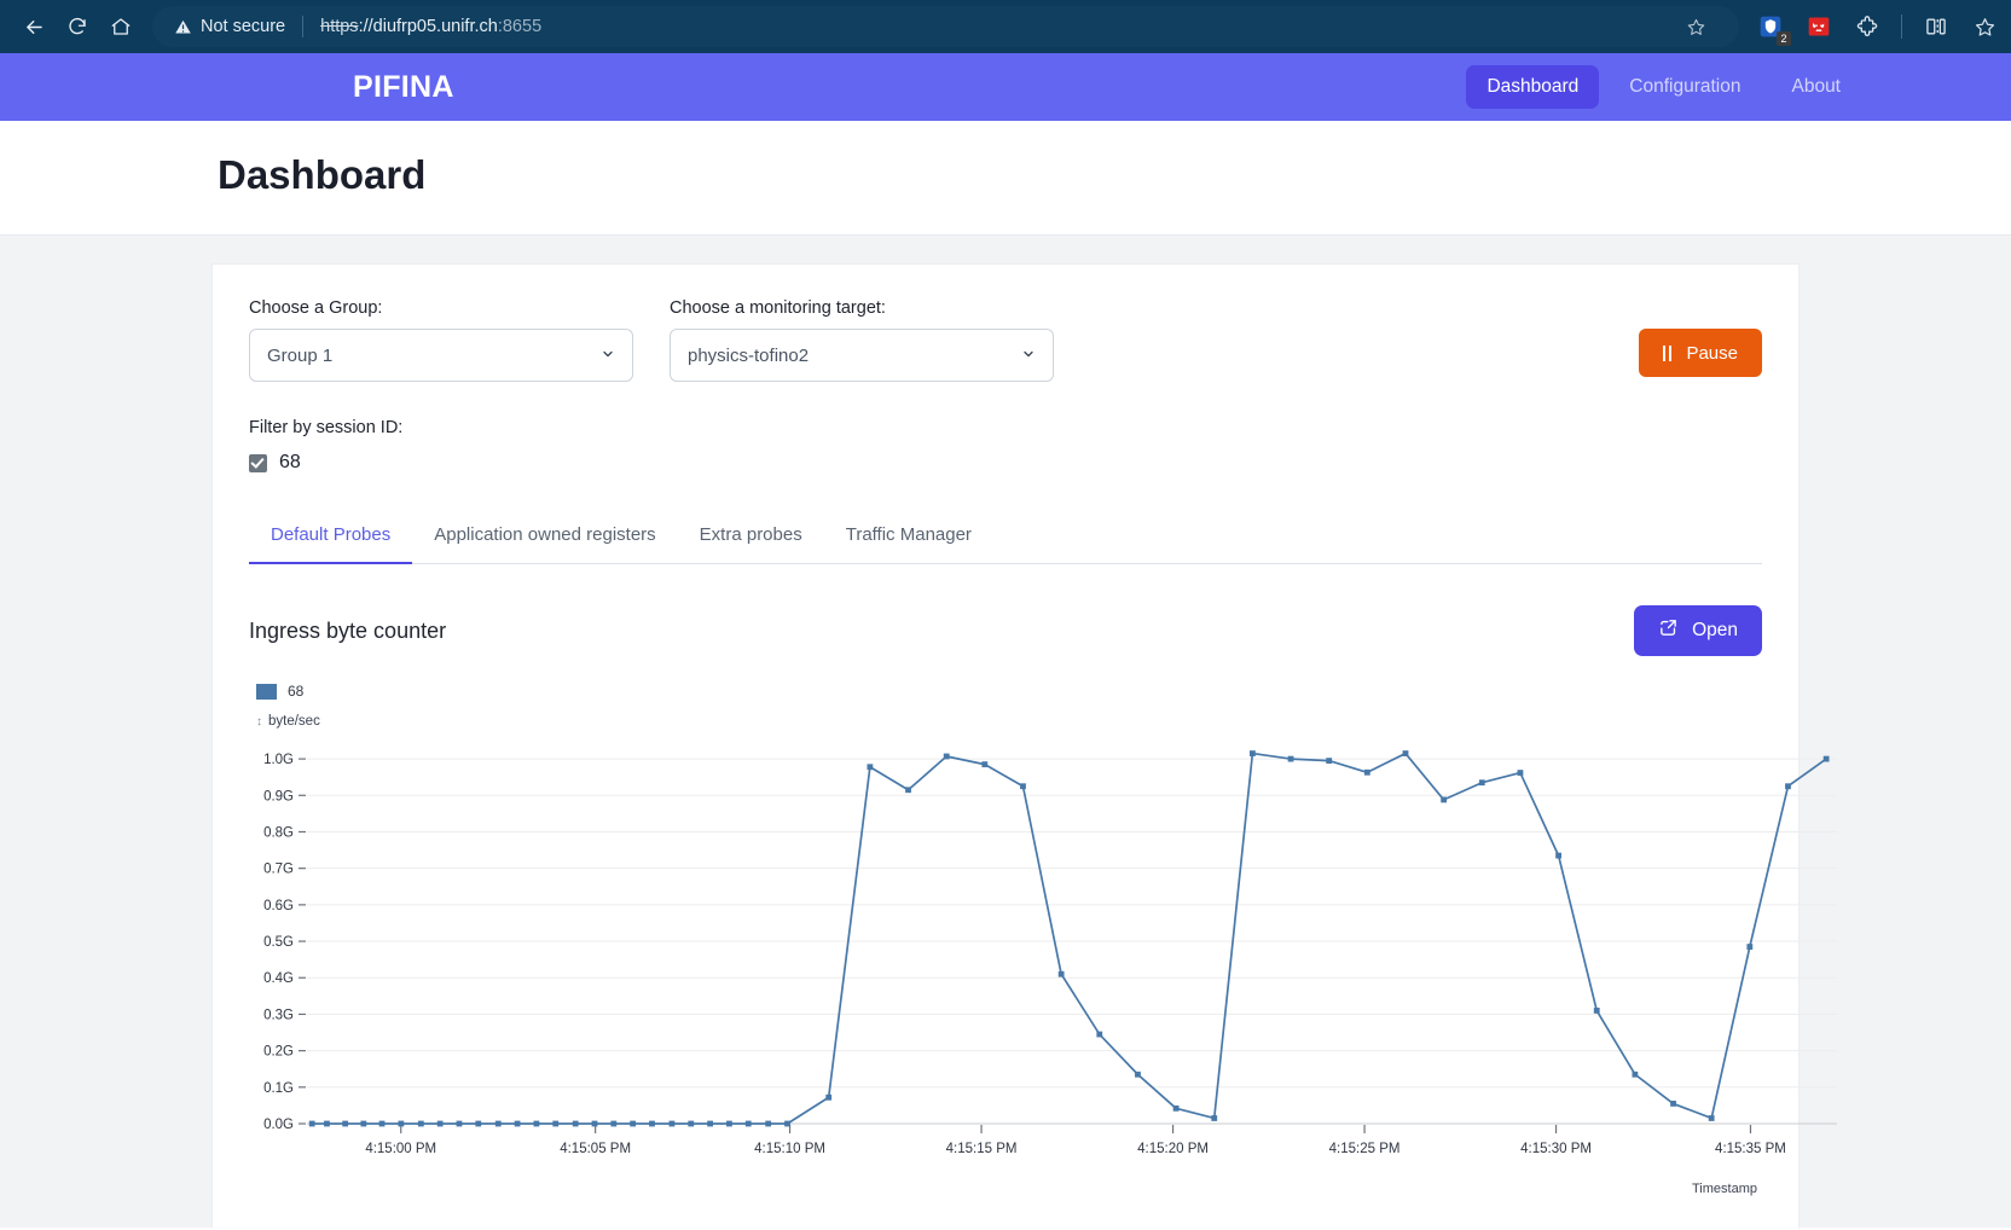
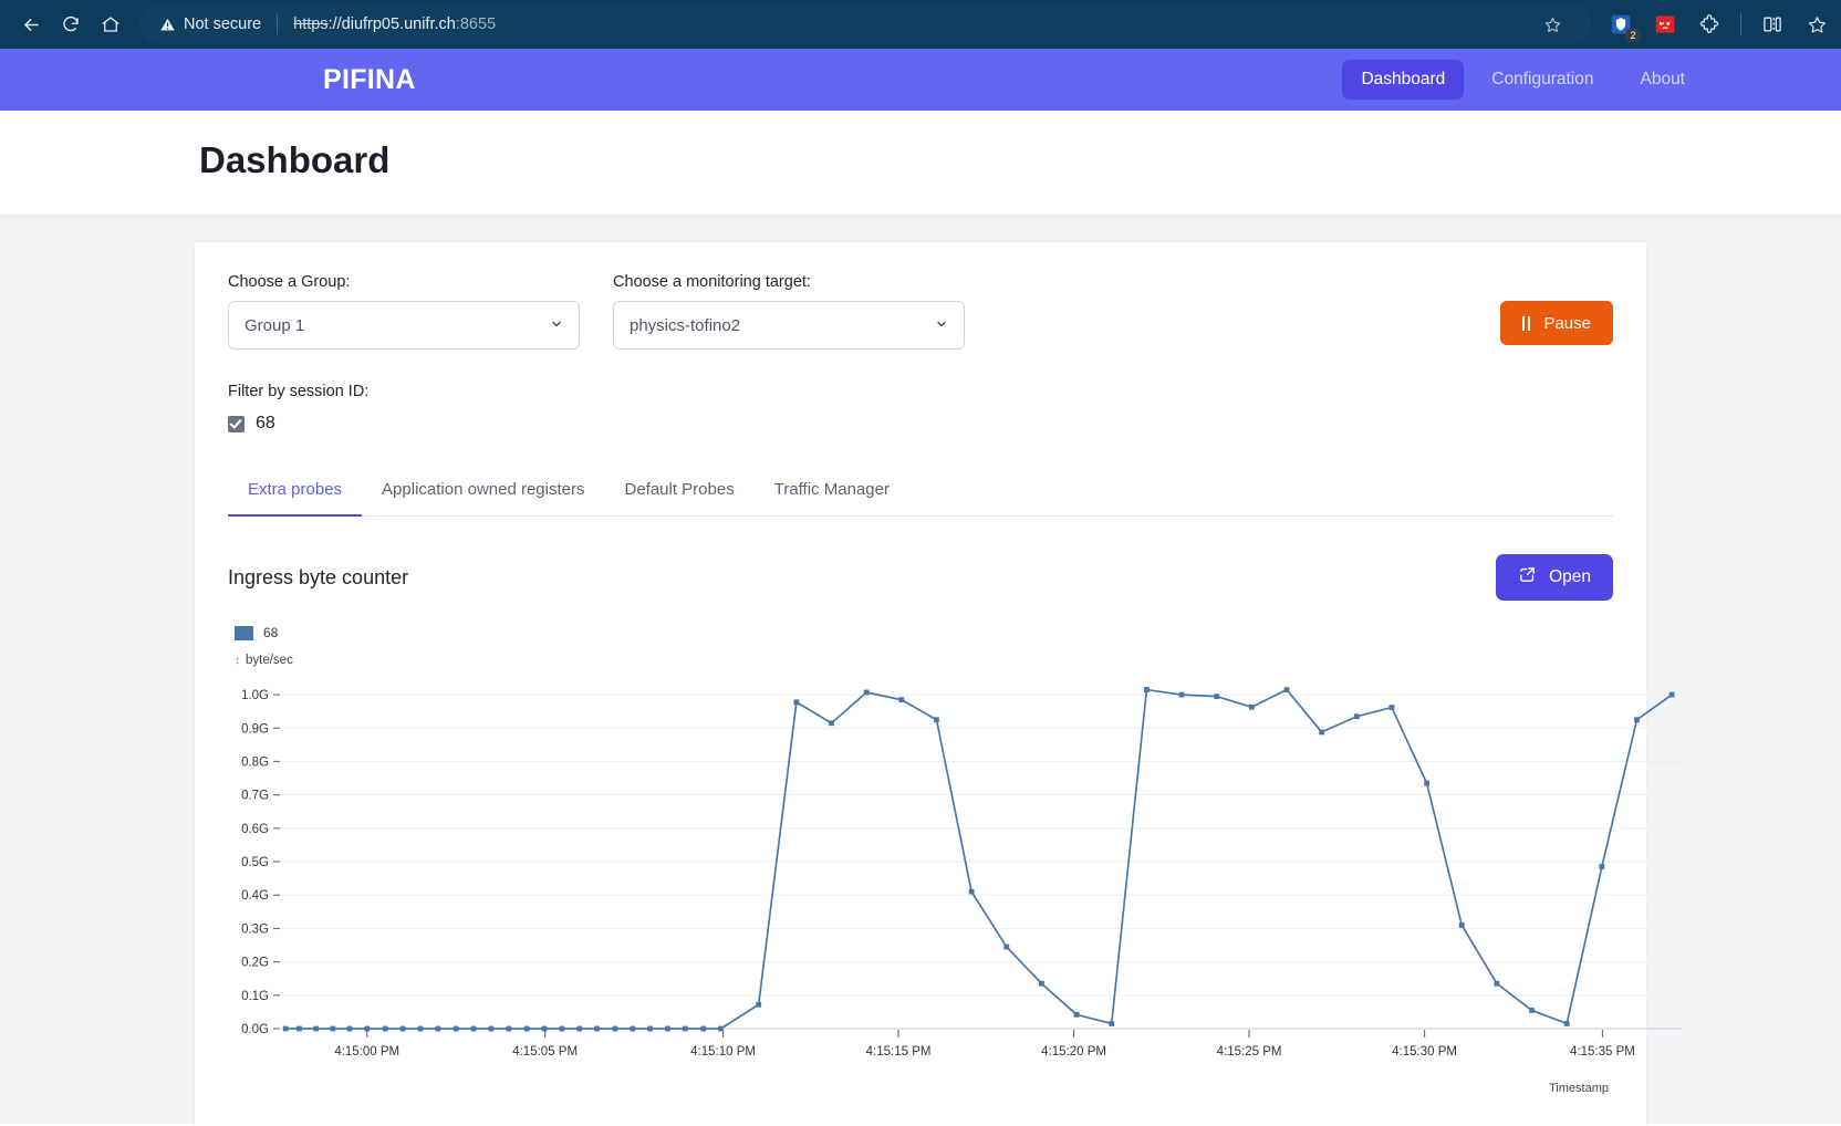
  Not secure
  https://diufrp05.unifr.ch:8655
  2
  PIFINA
  Dashboard
  Configuration
  About
  Dashboard
  Choose a Group:
  Group 1
  Choose a monitoring target:
  physics-tofino2
  Pause
  Filter by session ID:
  68
- Default Probes
+ Extra probes
  Application owned registers
- Extra probes
+ Default Probes
  Traffic Manager
  Ingress byte counter
  Open
  68
  ↕
  byte/sec
  0.0G
  0.1G
  0.2G
  0.3G
  0.4G
  0.5G
  0.6G
  0.7G
  0.8G
  0.9G
  1.0G
  4:15:00 PM
  4:15:05 PM
  4:15:10 PM
  4:15:15 PM
  4:15:20 PM
  4:15:25 PM
  4:15:30 PM
  4:15:35 PM
  Timestamp
